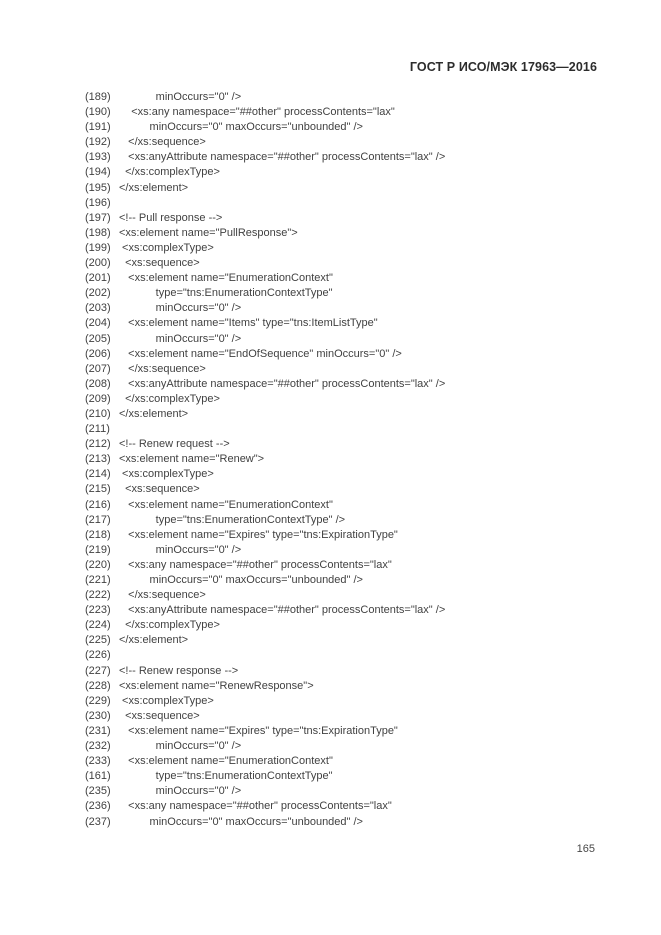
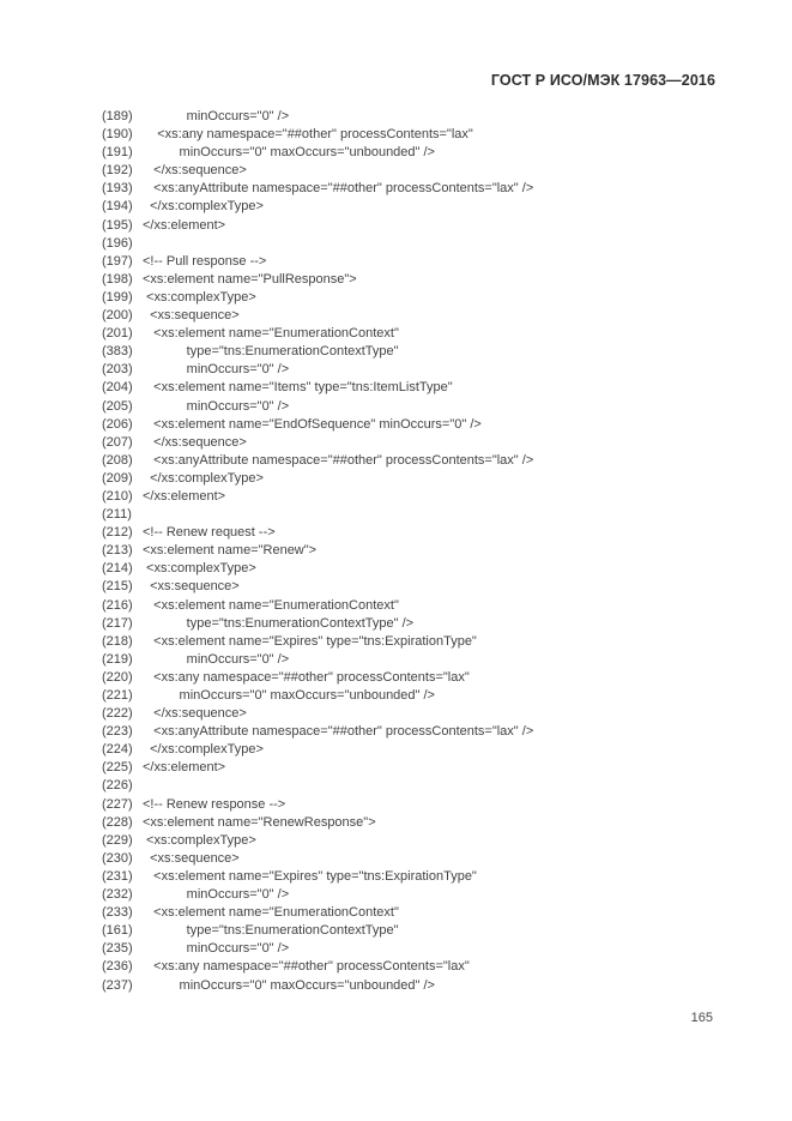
  ГОСТ Р ИСО/МЭК 17963—2016
  (189)
  minOccurs="0" />
  (190)
  <xs:any namespace="##other" processContents="lax"
  (191)
  minOccurs="0" maxOccurs="unbounded" />
  (192)
  </xs:sequence>
  (193)
  <xs:anyAttribute namespace="##other" processContents="lax" />
  (194)
  </xs:complexType>
  (195)
  </xs:element>
  (196)
  (197)
  <!-- Pull response -->
  (198)
  <xs:element name="PullResponse">
  (199)
  <xs:complexType>
  (200)
  <xs:sequence>
  (201)
  <xs:element name="EnumerationContext"
- (202)
+ (383)
  type="tns:EnumerationContextType"
  (203)
  minOccurs="0" />
  (204)
  <xs:element name="Items" type="tns:ItemListType"
  (205)
  minOccurs="0" />
  (206)
  <xs:element name="EndOfSequence" minOccurs="0" />
  (207)
  </xs:sequence>
  (208)
  <xs:anyAttribute namespace="##other" processContents="lax" />
  (209)
  </xs:complexType>
  (210)
  </xs:element>
  (211)
  (212)
  <!-- Renew request -->
  (213)
  <xs:element name="Renew">
  (214)
  <xs:complexType>
  (215)
  <xs:sequence>
  (216)
  <xs:element name="EnumerationContext"
  (217)
  type="tns:EnumerationContextType" />
  (218)
  <xs:element name="Expires" type="tns:ExpirationType"
  (219)
  minOccurs="0" />
  (220)
  <xs:any namespace="##other" processContents="lax"
  (221)
  minOccurs="0" maxOccurs="unbounded" />
  (222)
  </xs:sequence>
  (223)
  <xs:anyAttribute namespace="##other" processContents="lax" />
  (224)
  </xs:complexType>
  (225)
  </xs:element>
  (226)
  (227)
  <!-- Renew response -->
  (228)
  <xs:element name="RenewResponse">
  (229)
  <xs:complexType>
  (230)
  <xs:sequence>
  (231)
  <xs:element name="Expires" type="tns:ExpirationType"
  (232)
  minOccurs="0" />
  (233)
  <xs:element name="EnumerationContext"
  (161)
  type="tns:EnumerationContextType"
  (235)
  minOccurs="0" />
  (236)
  <xs:any namespace="##other" processContents="lax"
  (237)
  minOccurs="0" maxOccurs="unbounded" />
  165
